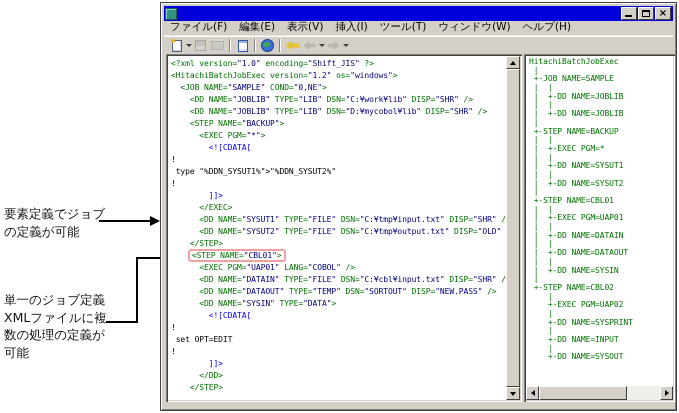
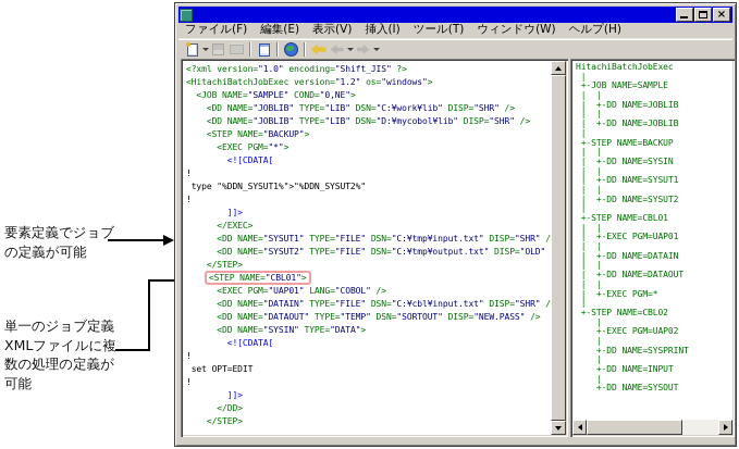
  要素定義でジョブ
  の定義が可能
  単一のジョブ定義
  XMLファイルに複
  数の処理の定義が
  可能
  ファイル(F)
  編集(E)
  表示(V)
  挿入(I)
  ツール(T)
  ウィンドウ(W)
  ヘルプ(H)
  <?xml version="1.0" encoding="Shift_JIS" ?>
  <HitachiBatchJobExec version="1.2" os="windows">
  <JOB NAME="SAMPLE" COND="0,NE">
  <DD NAME="JOBLIB" TYPE="LIB" DSN="C:¥work¥lib" DISP="SHR" />
  <DD NAME="JOBLIB" TYPE="LIB" DSN="D:¥mycobol¥lib" DISP="SHR" />
  <STEP NAME="BACKUP">
  <EXEC PGM="*">
  <![CDATA[
  !
  type "%DDN_SYSUT1%">"%DDN_SYSUT2%"
  !
  ]]>
  </EXEC>
  <DD NAME="SYSUT1" TYPE="FILE" DSN="C:¥tmp¥input.txt" DISP="SHR" /
  <DD NAME="SYSUT2" TYPE="FILE" DSN="C:¥tmp¥output.txt" DISP="OLD"
  </STEP>
  <STEP NAME="CBL01">
  <EXEC PGM="UAP01" LANG="COBOL" />
  <DD NAME="DATAIN" TYPE="FILE" DSN="C:¥cbl¥input.txt" DISP="SHR" /
  <DD NAME="DATAOUT" TYPE="TEMP" DSN="SORTOUT" DISP="NEW.PASS" />
  <DD NAME="SYSIN" TYPE="DATA">
  <![CDATA[
  !
  set OPT=EDIT
  !
  ]]>
  </DD>
  </STEP>
  HitachiBatchJobExec
  |
  +-JOB NAME=SAMPLE
  | |
  | +-DD NAME=JOBLIB
  | |
  | +-DD NAME=JOBLIB
  |
  +-STEP NAME=BACKUP
  | |
- | +-EXEC PGM=*
+ | +-DD NAME=SYSIN
  | |
  | +-DD NAME=SYSUT1
  | |
  | +-DD NAME=SYSUT2
  |
  +-STEP NAME=CBL01
  | |
  | +-EXEC PGM=UAP01
  | |
  | +-DD NAME=DATAIN
  | |
  | +-DD NAME=DATAOUT
  | |
- | +-DD NAME=SYSIN
+ | +-EXEC PGM=*
  |
  +-STEP NAME=CBL02
  |
  +-EXEC PGM=UAP02
  |
  +-DD NAME=SYSPRINT
  |
  +-DD NAME=INPUT
  |
  +-DD NAME=SYSOUT
